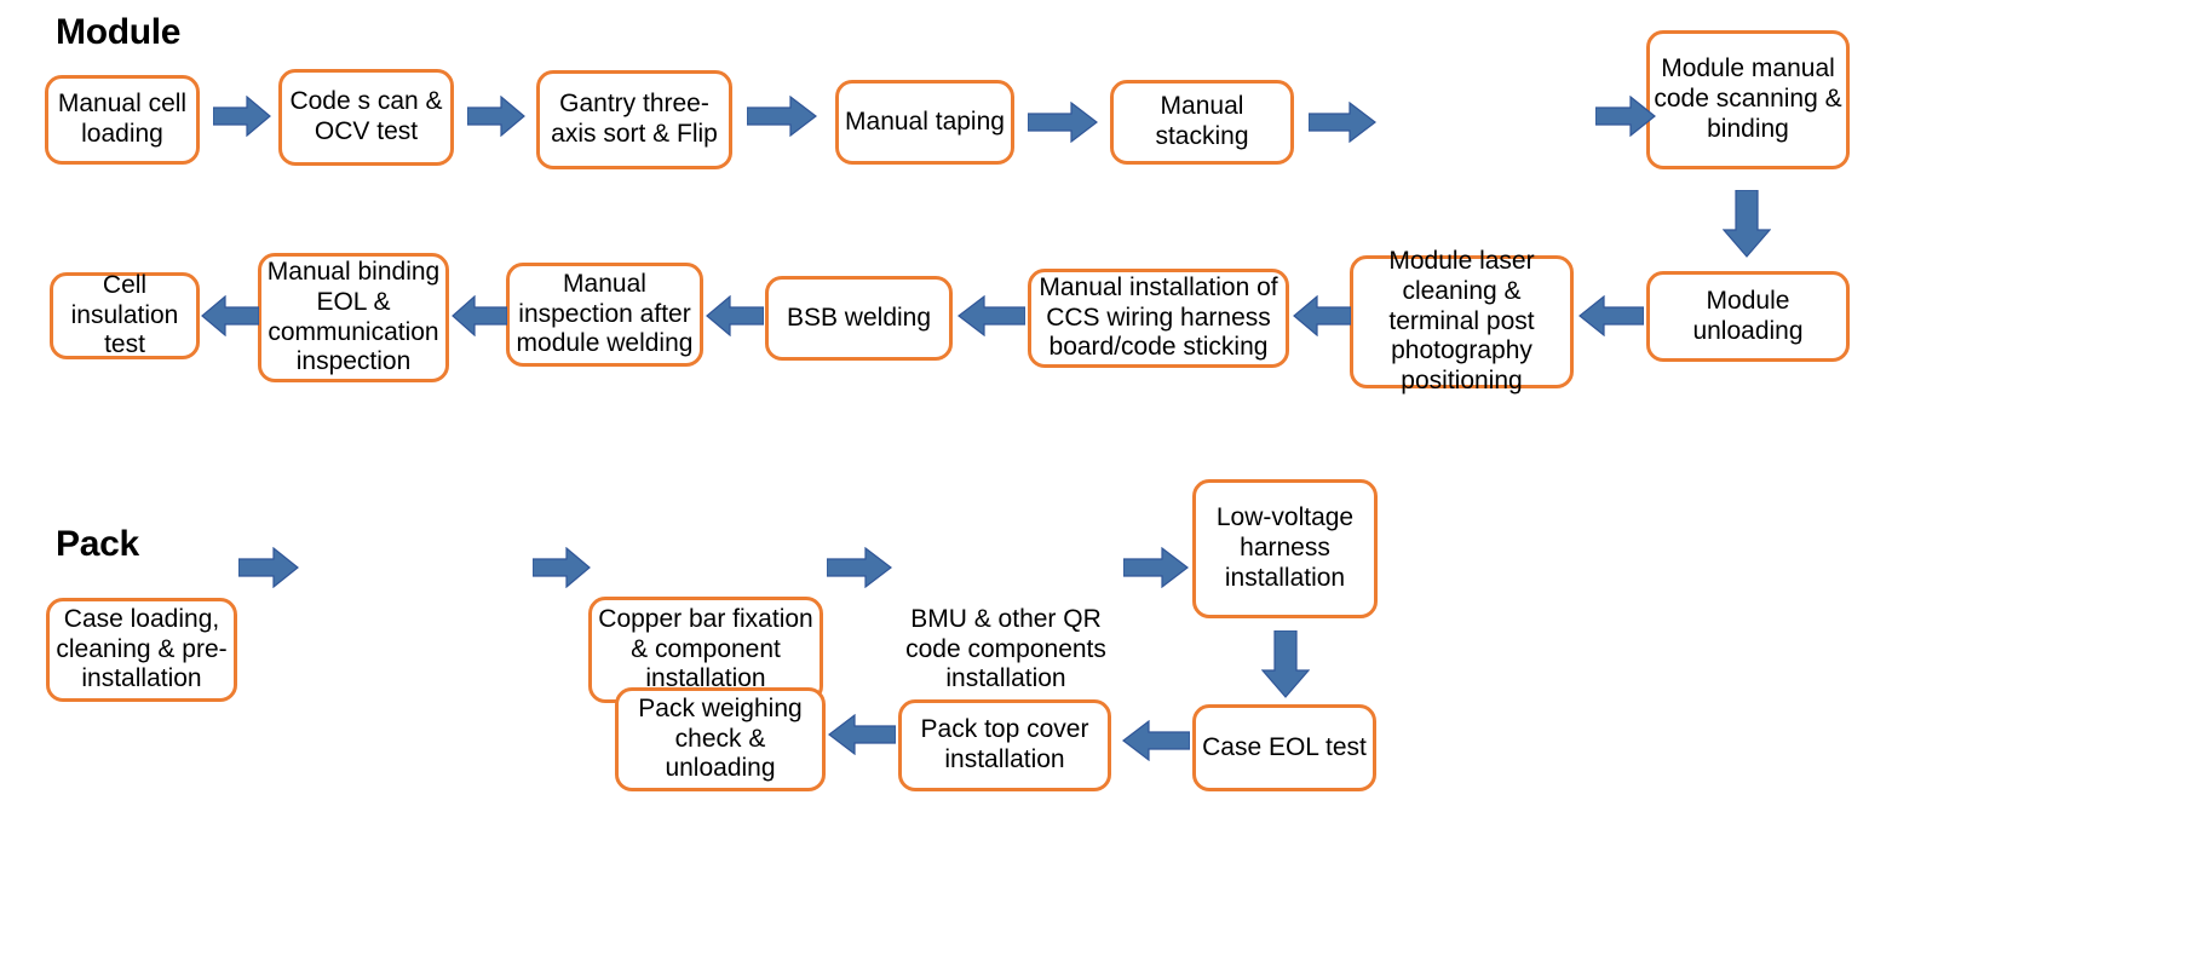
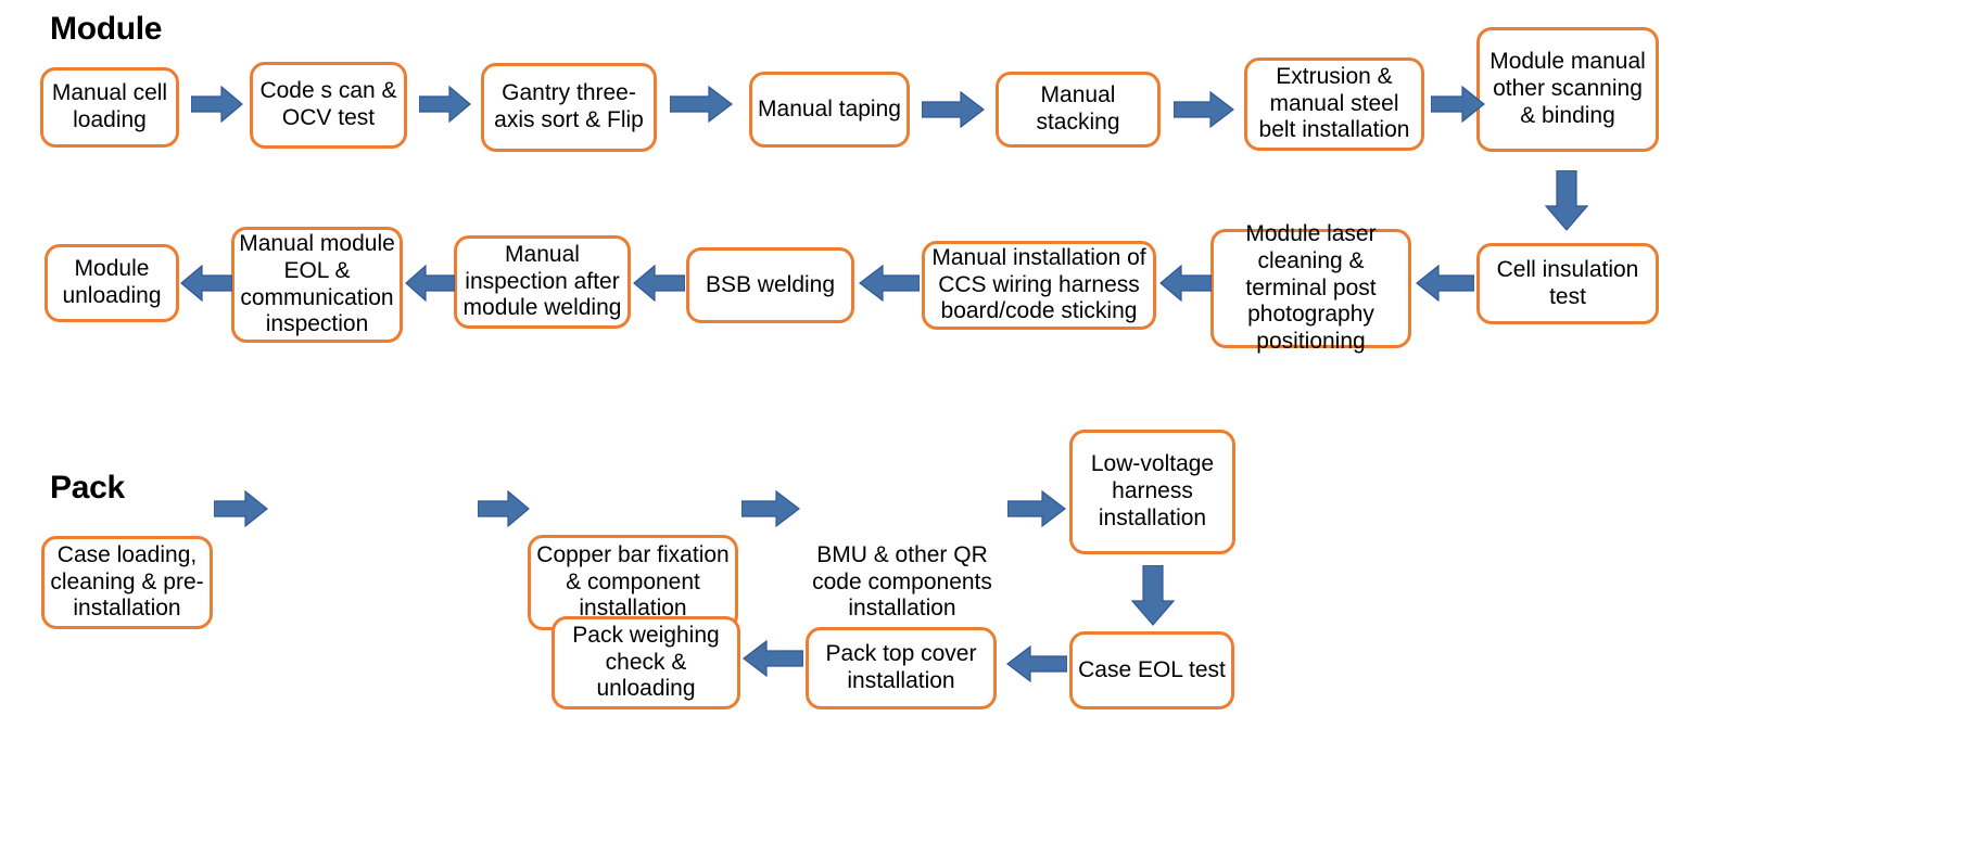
  Module
  Manual cell loading
  Code s can & OCV test
  Gantry three-axis sort & Flip
  Manual taping
  Manual stacking
+ Extrusion & manual steel belt installation
- Module manual code scanning & binding
+ Module manual other scanning & binding
- Module unloading
+ Cell insulation test
  Module laser cleaning & terminal post photography positioning
  Manual installation of CCS wiring harness board/code sticking
  BSB welding
  Manual inspection after module welding
- Manual binding EOL & communication inspection
+ Manual module EOL & communication inspection
- Cell insulation test
+ Module unloading
  Pack
  Case loading, cleaning & pre-installation
  Copper bar fixation & component installation
  BMU & other QR code components installation
  Low-voltage harness installation
  Case EOL test
  Pack top cover installation
  Pack weighing check & unloading
